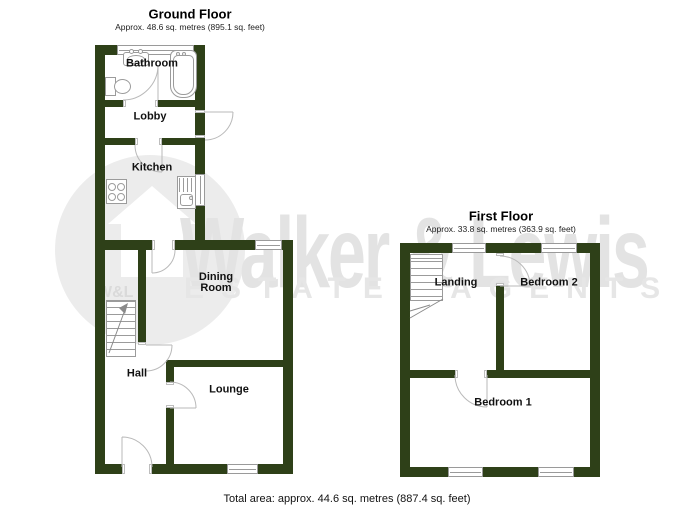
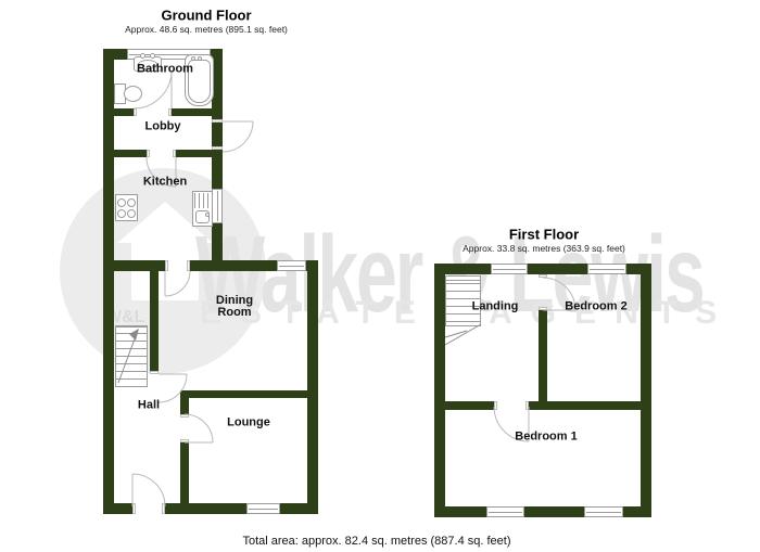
  Waker & Lewis
  ESTATE AGENTS
  Ground Floor
  Approx. 48.6 sq. metres (895.1 sq. feet)
  Bathroom
  Lobby
  Kitchen
  Dining Room
  Hall
  Lounge
  First Floor
  Approx. 33.8 sq. metres (363.9 sq. feet)
  Landing
  Bedroom 2
  Bedroom 1
- Total area: approx. 44.6 sq. metres (887.4 sq. feet)
+ Total area: approx. 82.4 sq. metres (887.4 sq. feet)
